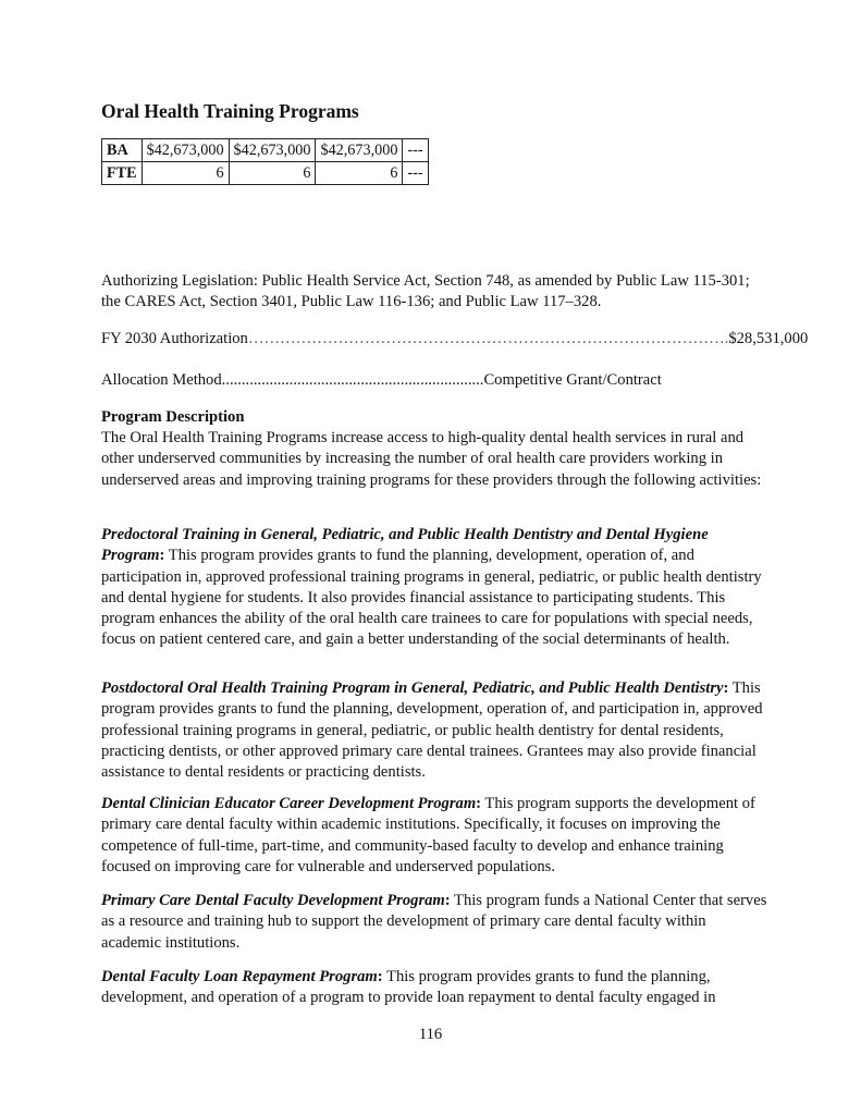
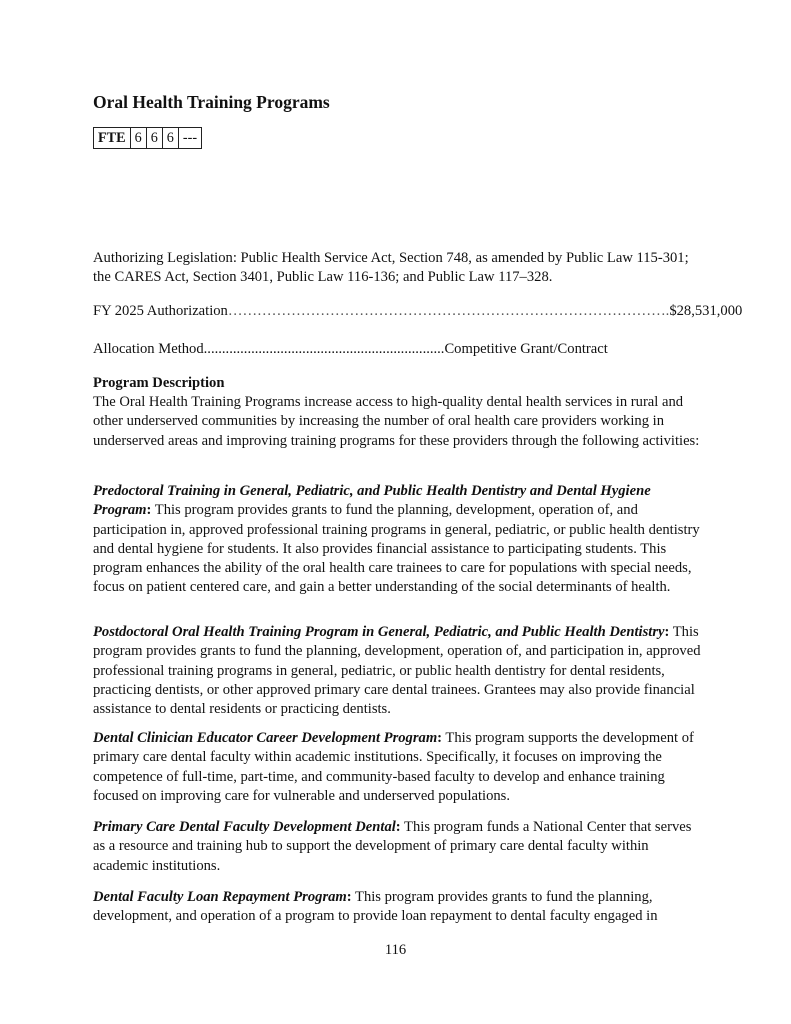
  Oral Health Training Programs
- BA	$42,673,000	$42,673,000	$42,673,000	---
  FTE	6	6	6	---
  Authorizing Legislation: Public Health Service Act, Section 748, as amended by Public Law 115-301; the CARES Act, Section 3401, Public Law 116-136; and Public Law 117–328.
- FY 2030 Authorization……………………………………………………………………………….$28,531,000
+ FY 2025 Authorization……………………………………………………………………………….$28,531,000
  Allocation Method..................................................................Competitive Grant/Contract
  Program Description
  The Oral Health Training Programs increase access to high-quality dental health services in rural and other underserved communities by increasing the number of oral health care providers working in underserved areas and improving training programs for these providers through the following activities:
  Predoctoral Training in General, Pediatric, and Public Health Dentistry and Dental Hygiene Program: This program provides grants to fund the planning, development, operation of, and participation in, approved professional training programs in general, pediatric, or public health dentistry and dental hygiene for students. It also provides financial assistance to participating students. This program enhances the ability of the oral health care trainees to care for populations with special needs, focus on patient centered care, and gain a better understanding of the social determinants of health.
  Postdoctoral Oral Health Training Program in General, Pediatric, and Public Health Dentistry: This program provides grants to fund the planning, development, operation of, and participation in, approved professional training programs in general, pediatric, or public health dentistry for dental residents, practicing dentists, or other approved primary care dental trainees. Grantees may also provide financial assistance to dental residents or practicing dentists.
  Dental Clinician Educator Career Development Program: This program supports the development of primary care dental faculty within academic institutions. Specifically, it focuses on improving the competence of full-time, part-time, and community-based faculty to develop and enhance training focused on improving care for vulnerable and underserved populations.
- Primary Care Dental Faculty Development Program: This program funds a National Center that serves as a resource and training hub to support the development of primary care dental faculty within academic institutions.
+ Primary Care Dental Faculty Development Dental: This program funds a National Center that serves as a resource and training hub to support the development of primary care dental faculty within academic institutions.
  Dental Faculty Loan Repayment Program: This program provides grants to fund the planning, development, and operation of a program to provide loan repayment to dental faculty engaged in
  116
